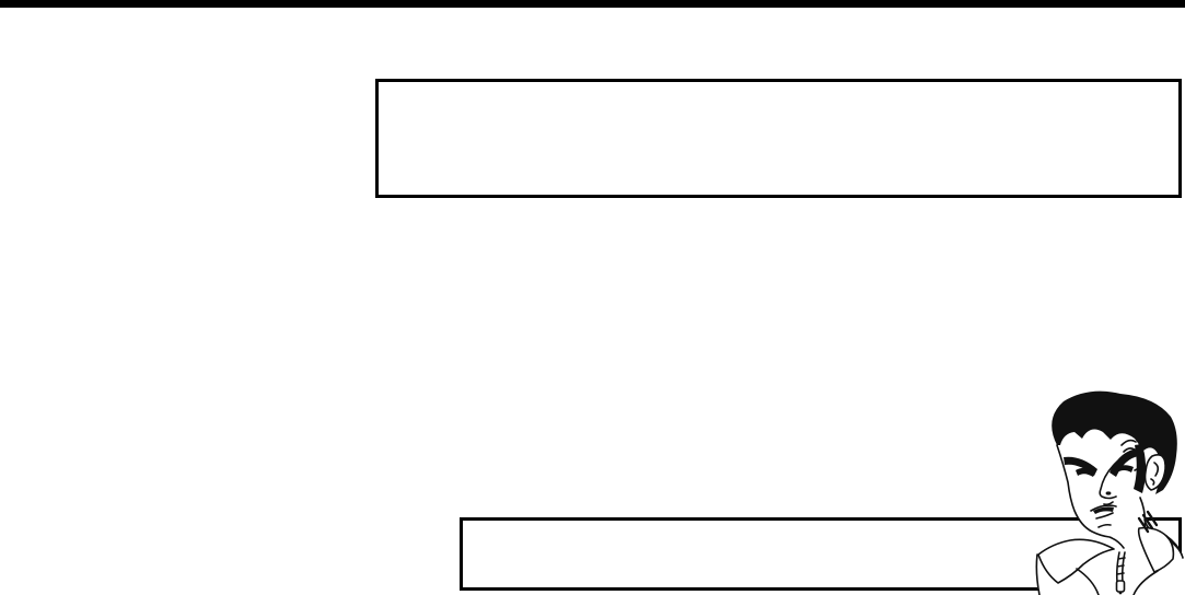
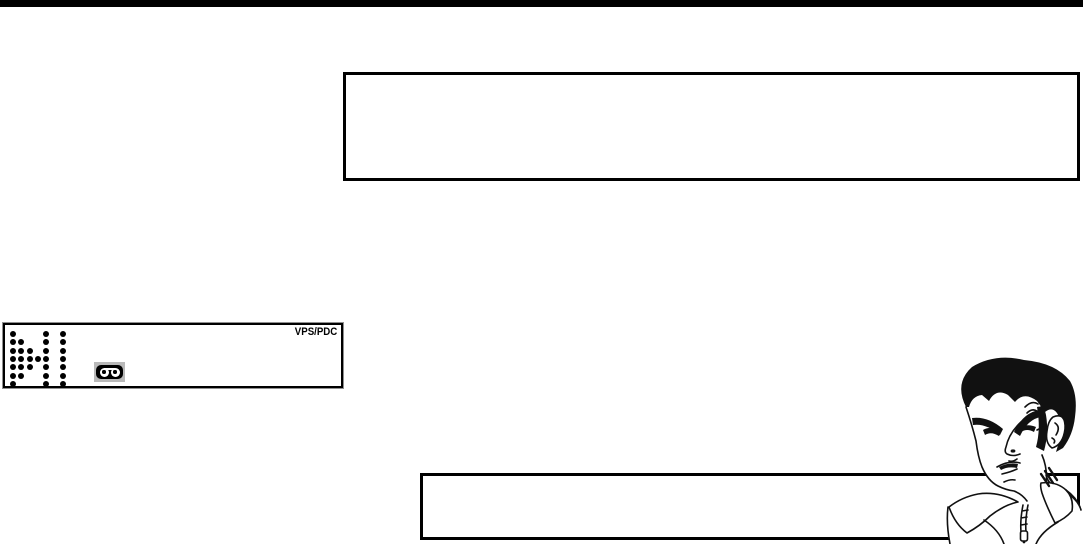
+ VPS/PDC
